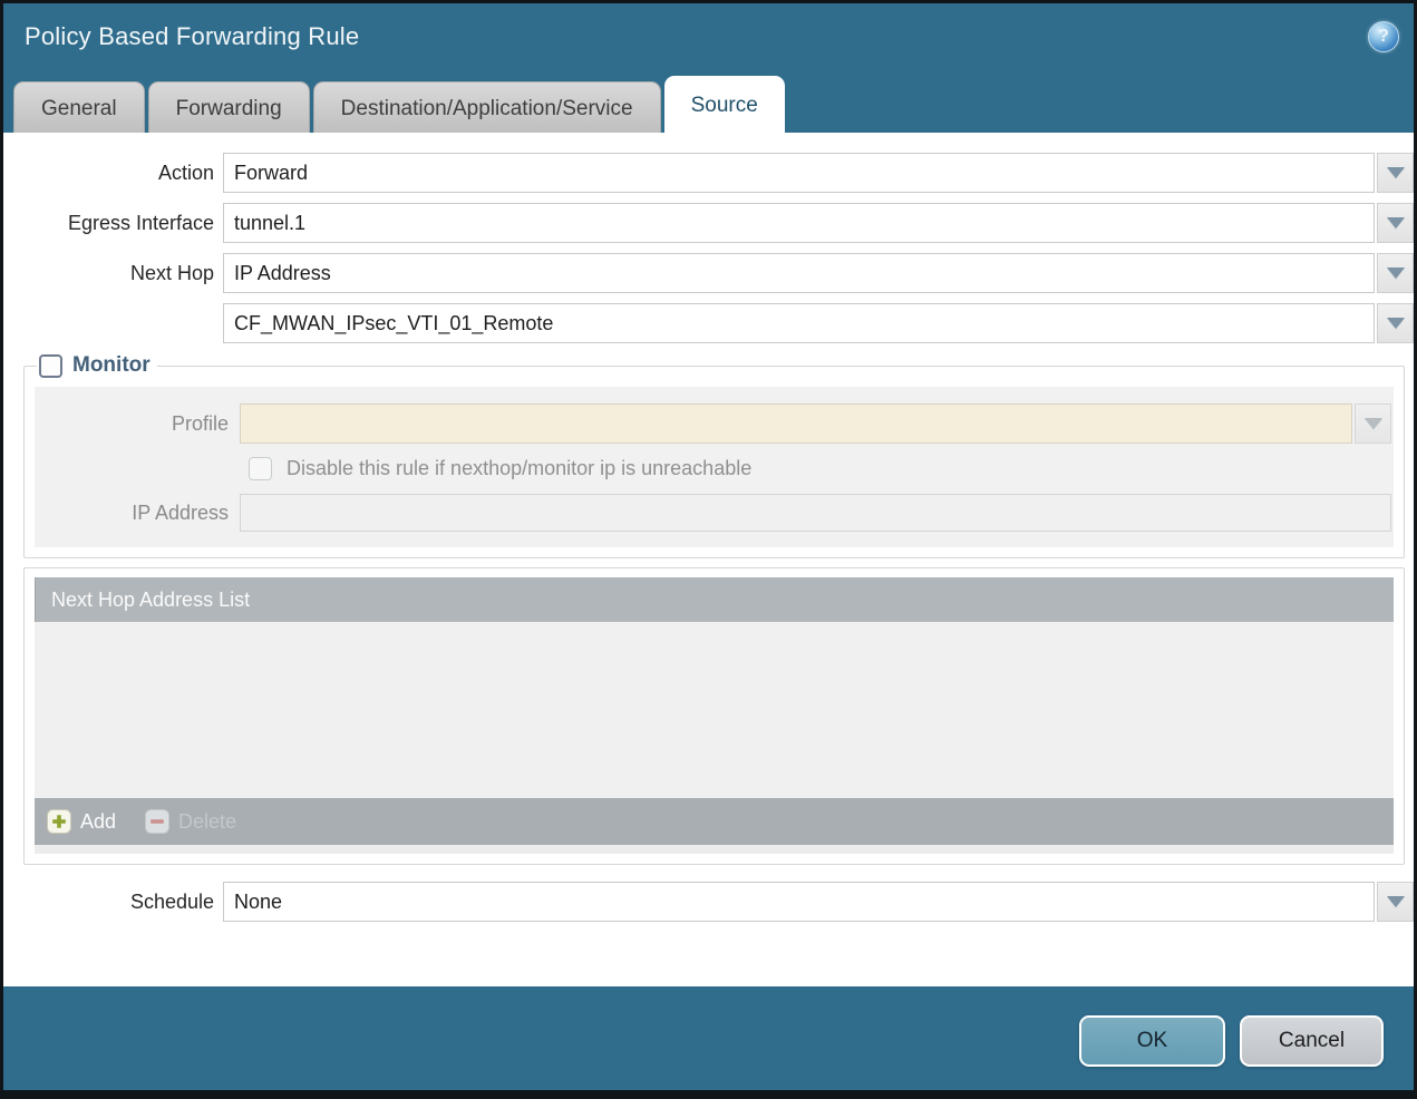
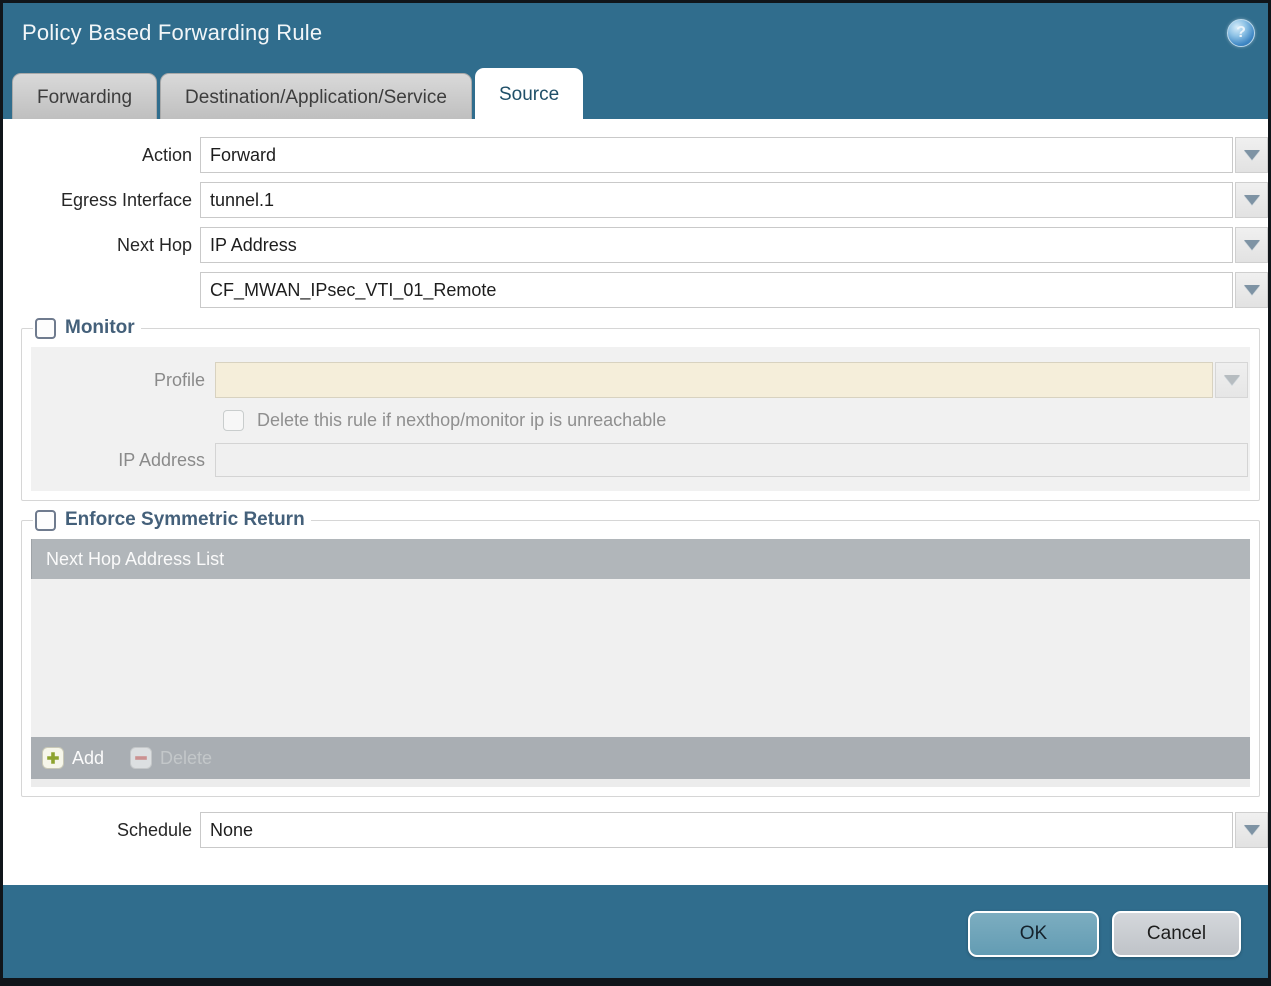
  Policy Based Forwarding Rule
  ?
- General
  Forwarding
  Destination/Application/Service
  Source
  Action
  Forward
  Egress Interface
  tunnel.1
  Next Hop
  IP Address
  CF_MWAN_IPsec_VTI_01_Remote
  Monitor
  Profile
- Disable this rule if nexthop/monitor ip is unreachable
+ Delete this rule if nexthop/monitor ip is unreachable
  IP Address
+ Enforce Symmetric Return
  Next Hop Address List
  Add
  Delete
  Schedule
  None
  OK
  Cancel
